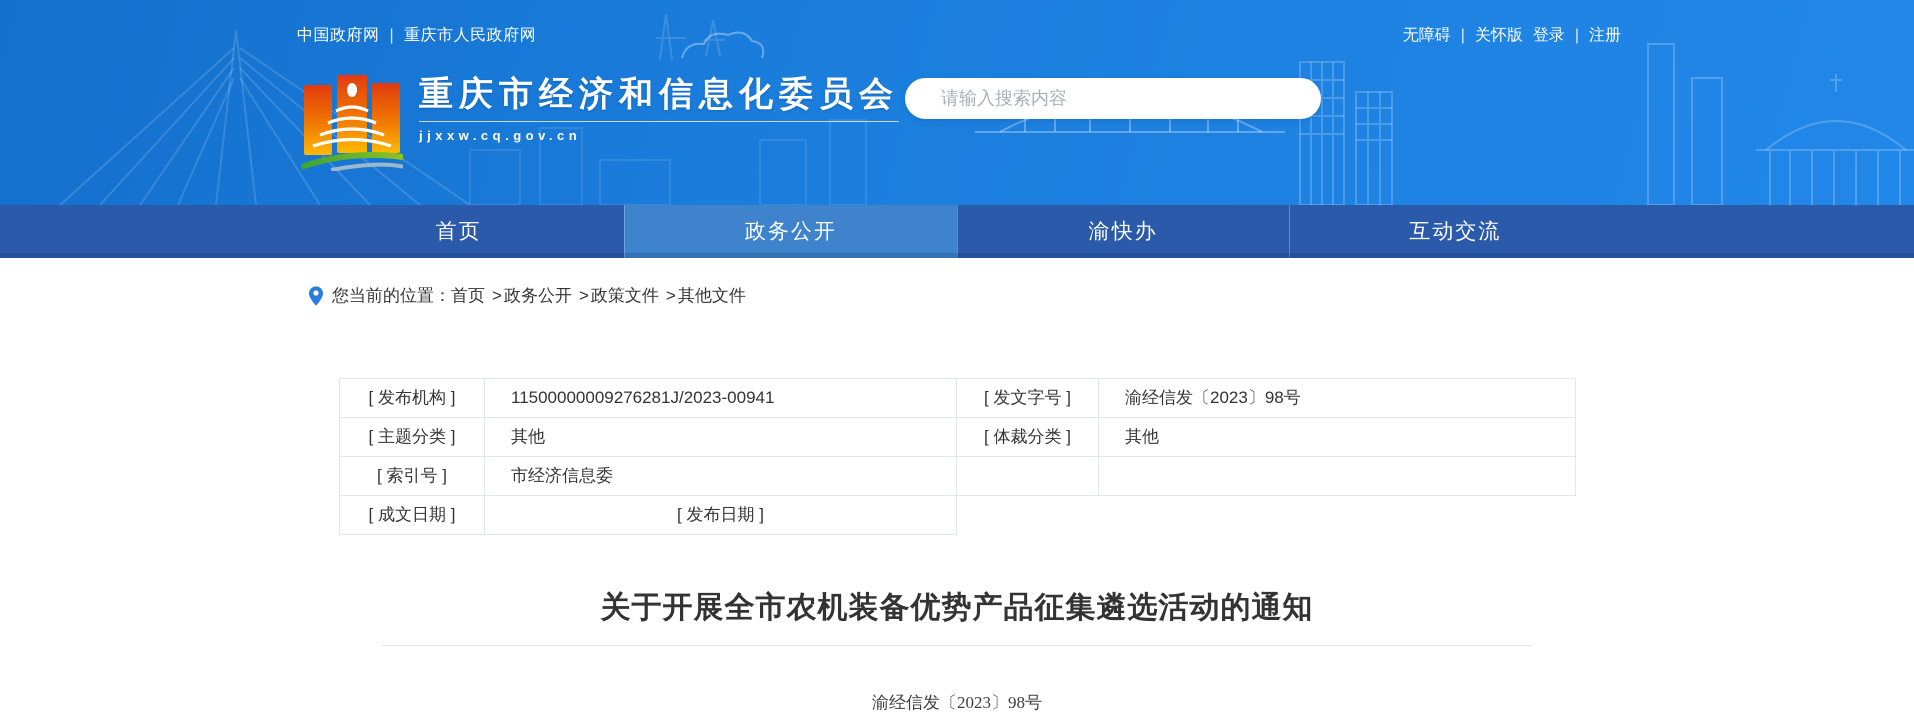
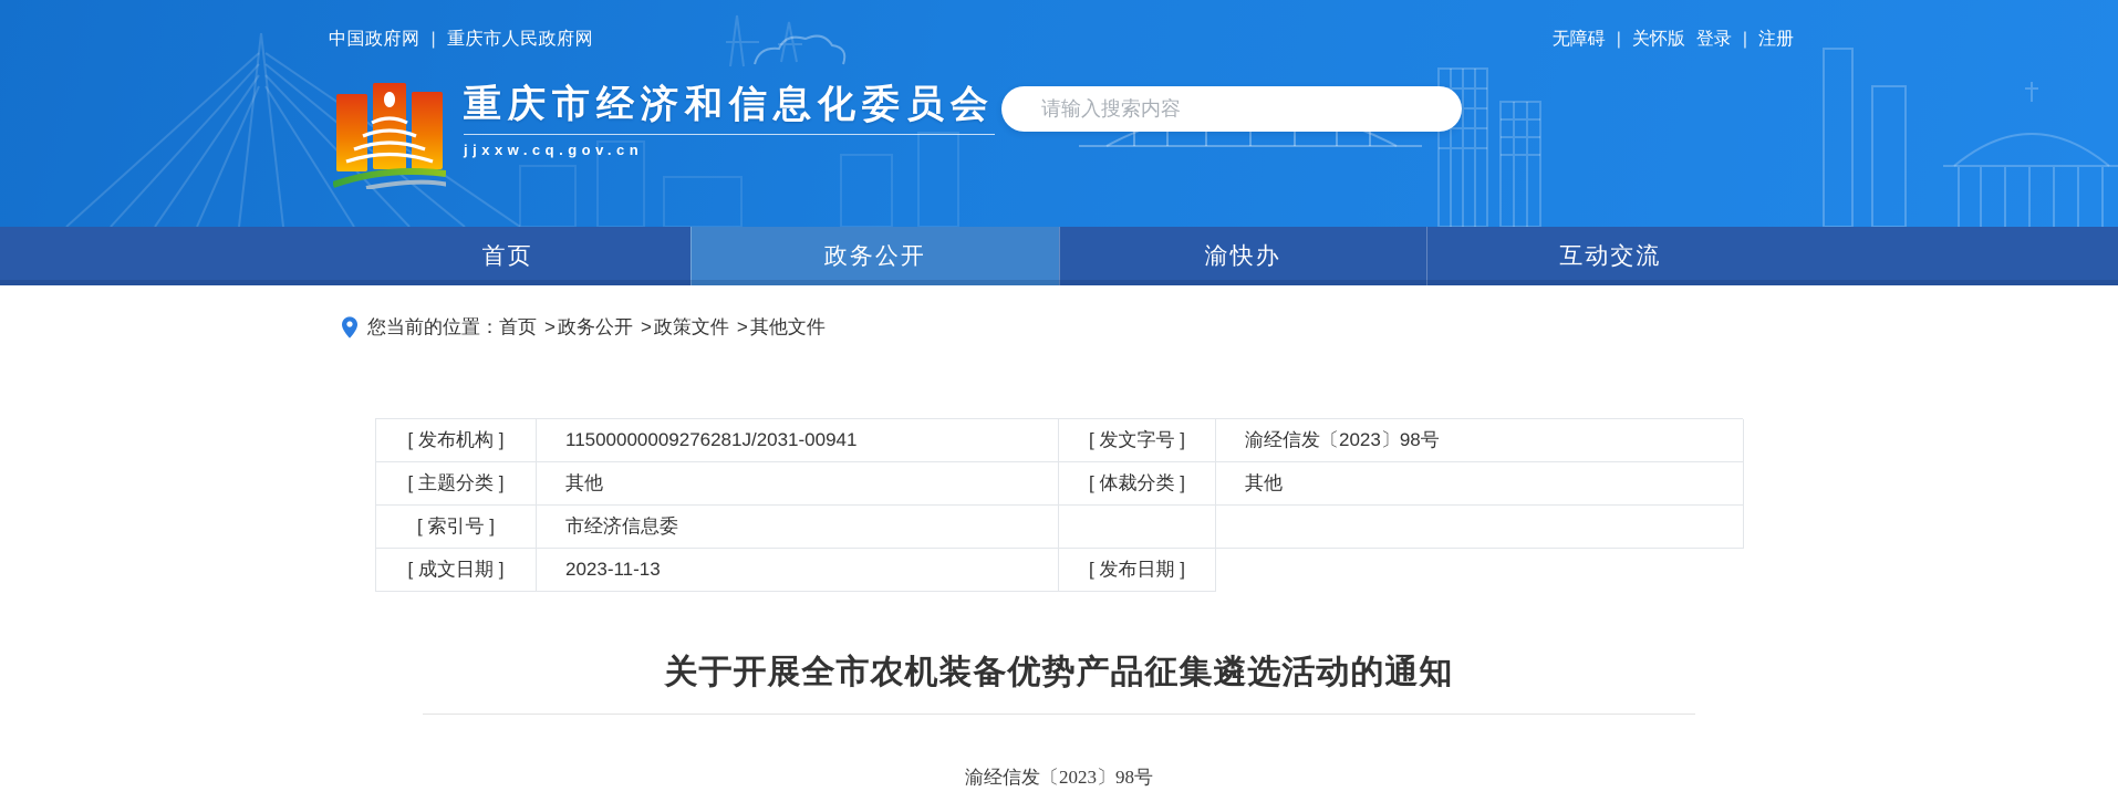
  中国政府网 | 重庆市人民政府网
  无障碍 | 关怀版 登录 | 注册
  重庆市经济和信息化委员会
  jjxxw.cq.gov.cn
  请输入搜索内容
  首页
  政务公开
  渝快办
  互动交流
  您当前的位置：
  首页
  >
  政务公开
  >
  政策文件
  >
  其他文件
  [ 发布机构 ]
- 11500000009276281J/2023-00941
+ 11500000009276281J/2031-00941
  [ 发文字号 ]
  渝经信发〔2023〕98号
  [ 主题分类 ]
  其他
  [ 体裁分类 ]
  其他
  [ 索引号 ]
  市经济信息委
  [ 成文日期 ]
+ 2023-11-13
  [ 发布日期 ]
  关于开展全市农机装备优势产品征集遴选活动的通知
  渝经信发〔2023〕98号
